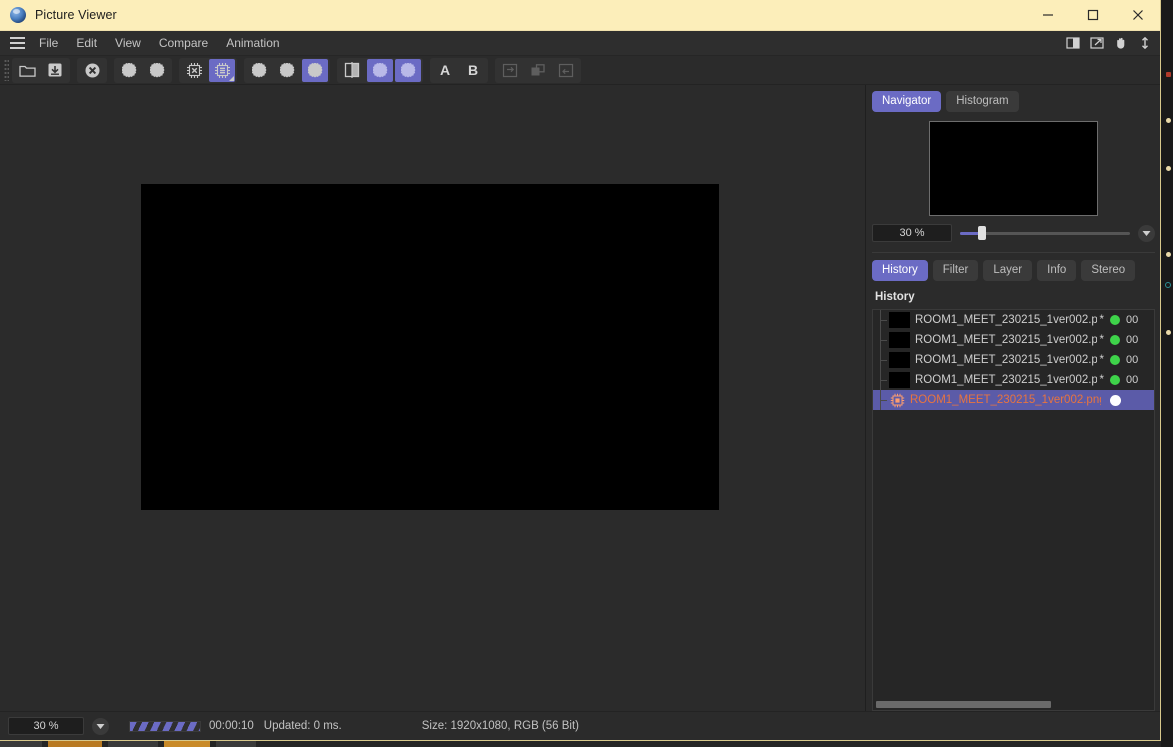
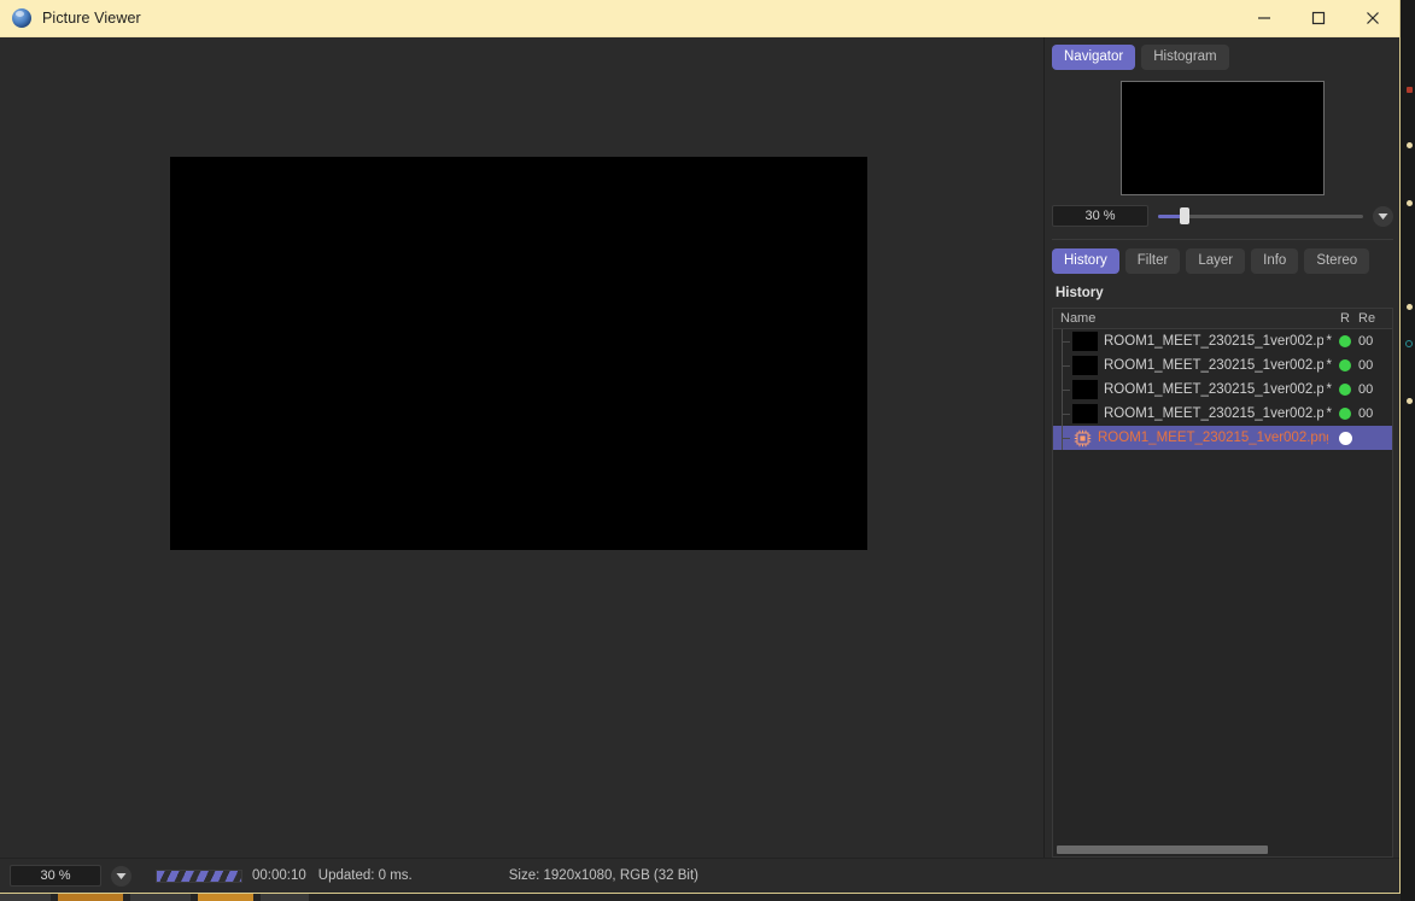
  Picture Viewer
- File
- Edit
- View
- Compare
- Animation
- A
- B
  Navigator
  Histogram
  30 %
  History
  Filter
  Layer
  Info
  Stereo
  History
+ Name
+ R
+ Re
  ROOM1_MEET_230215_1ver002.p
  *
  00
  ROOM1_MEET_230215_1ver002.p
  *
  00
  ROOM1_MEET_230215_1ver002.p
  *
  00
  ROOM1_MEET_230215_1ver002.p
  *
  00
  ROOM1_MEET_230215_1ver002.pn
  30 %
  00:00:10
  Updated: 0 ms.
- Size: 1920x1080, RGB (56 Bit)
+ Size: 1920x1080, RGB (32 Bit)
